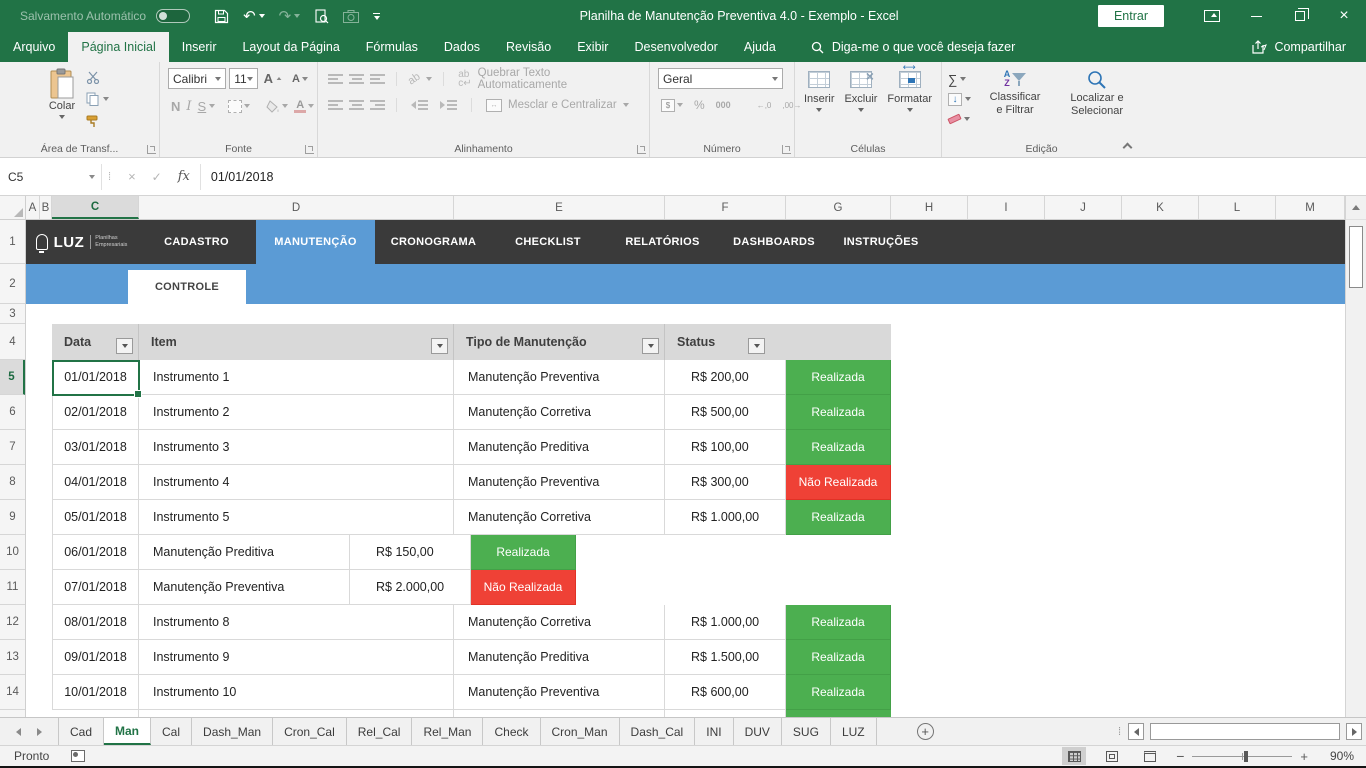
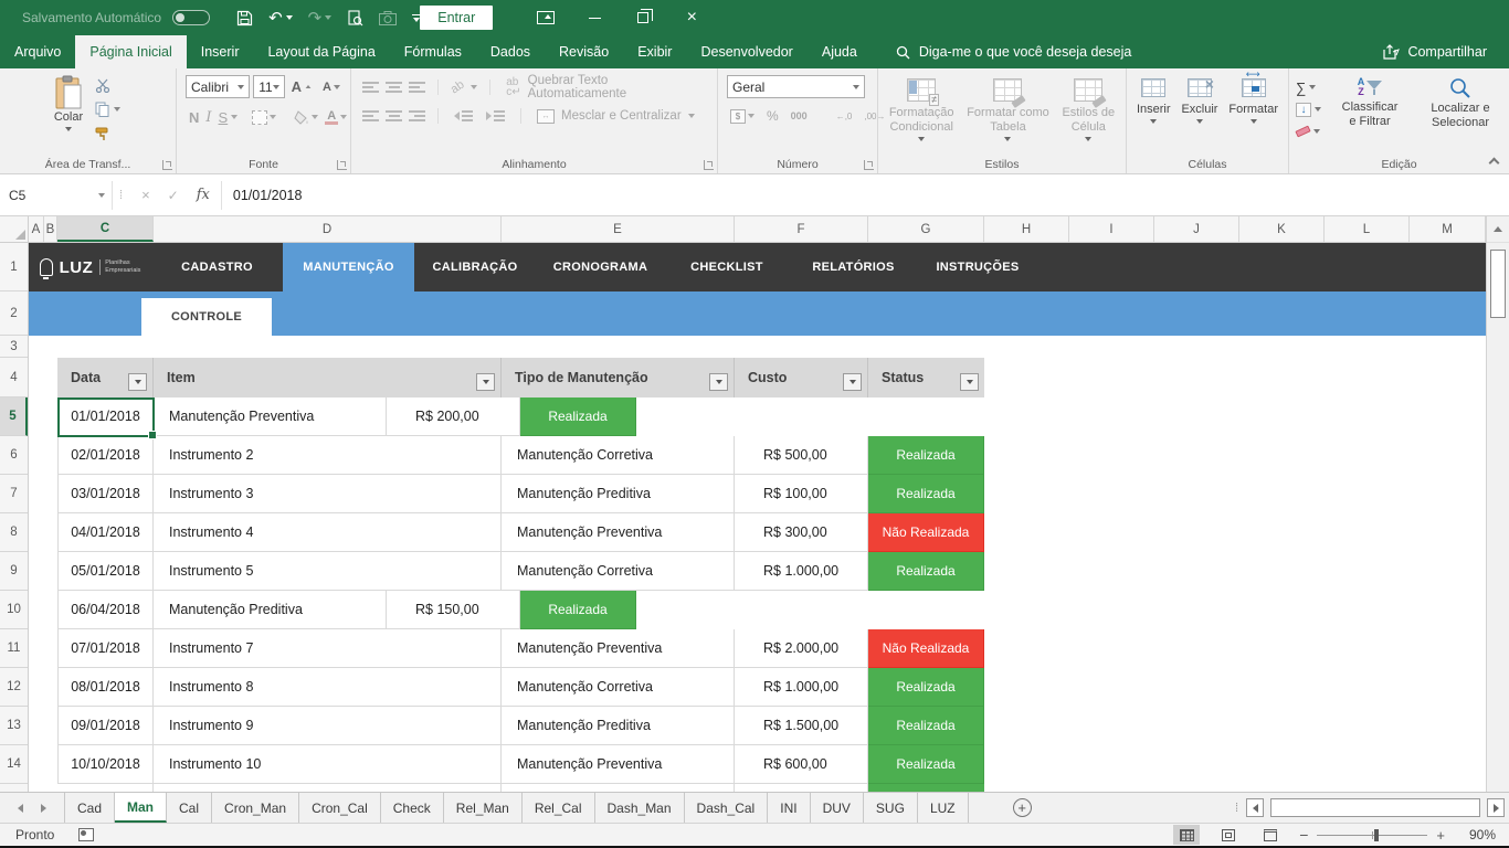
  Salvamento Automático
  ↶
  ↷
- Planilha de Manutenção Preventiva 4.0 - Exemplo - Excel
  Entrar
  ×
  Arquivo
  Página Inicial
  Inserir
  Layout da Página
  Fórmulas
  Dados
  Revisão
  Exibir
  Desenvolvedor
  Ajuda
- Diga-me o que você deseja fazer
+ Diga-me o que você deseja deseja
  Compartilhar
  Colar
  Área de Transf...
  Calibri
  11
  A
  A
  N
  I
  S
  A
  Fonte
  ab
  c↵
  Quebrar Texto Automaticamente
  Mesclar e Centralizar
  Alinhamento
  Geral
  $
  %
  000
  ←,0
  ,00→
  Número
+ Formatação
+ Condicional
+ Formatar como
+ Tabela
+ Estilos de
+ Célula
+ Estilos
  Inserir
  Excluir
  Formatar
  Células
  ∑
  ↓
  A
  Z
  Classificar
  e Filtrar
  Localizar e
  Selecionar
  Edição
  C5
  ⁞
  ×
  ✓
  fx
  01/01/2018
  A
  B
  C
  D
  E
  F
  G
  H
  I
  J
  K
  L
  M
  1
  2
  3
  4
  5
  6
  7
  8
  9
  10
  11
  12
  13
  14
  LUZ
  CADASTRO
  MANUTENÇÃO
+ CALIBRAÇÃO
  CRONOGRAMA
  CHECKLIST
  RELATÓRIOS
- DASHBOARDS
  INSTRUÇÕES
  CONTROLE
  Data
  Item
  Tipo de Manutenção
+ Custo
  Status
- Instrumento 1
  Manutenção Preventiva
  R$ 200,00
  Realizada
  02/01/2018
  Instrumento 2
  Manutenção Corretiva
  R$ 500,00
  Realizada
  03/01/2018
  Instrumento 3
  Manutenção Preditiva
  R$ 100,00
  Realizada
  04/01/2018
  Instrumento 4
  Manutenção Preventiva
  R$ 300,00
  Não Realizada
  05/01/2018
  Instrumento 5
  Manutenção Corretiva
  R$ 1.000,00
  Realizada
- 06/01/2018
+ 06/04/2018
  Manutenção Preditiva
  R$ 150,00
  Realizada
  07/01/2018
+ Instrumento 7
  Manutenção Preventiva
  R$ 2.000,00
  Não Realizada
  08/01/2018
  Instrumento 8
  Manutenção Corretiva
  R$ 1.000,00
  Realizada
  09/01/2018
  Instrumento 9
  Manutenção Preditiva
  R$ 1.500,00
  Realizada
- 10/01/2018
+ 10/10/2018
  Instrumento 10
  Manutenção Preventiva
  R$ 600,00
  Realizada
  Cad
  Man
  Cal
- Dash_Man
+ Cron_Man
  Cron_Cal
- Rel_Cal
+ Check
  Rel_Man
- Check
+ Rel_Cal
- Cron_Man
+ Dash_Man
  Dash_Cal
  INI
  DUV
  SUG
  LUZ
  +
  ⁞
  Pronto
  −
  +
  90%
